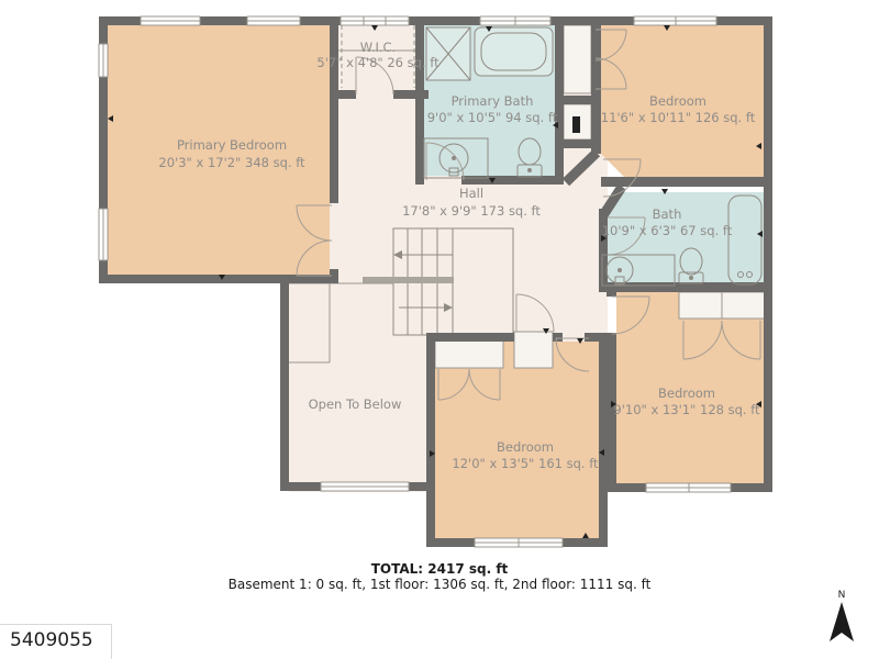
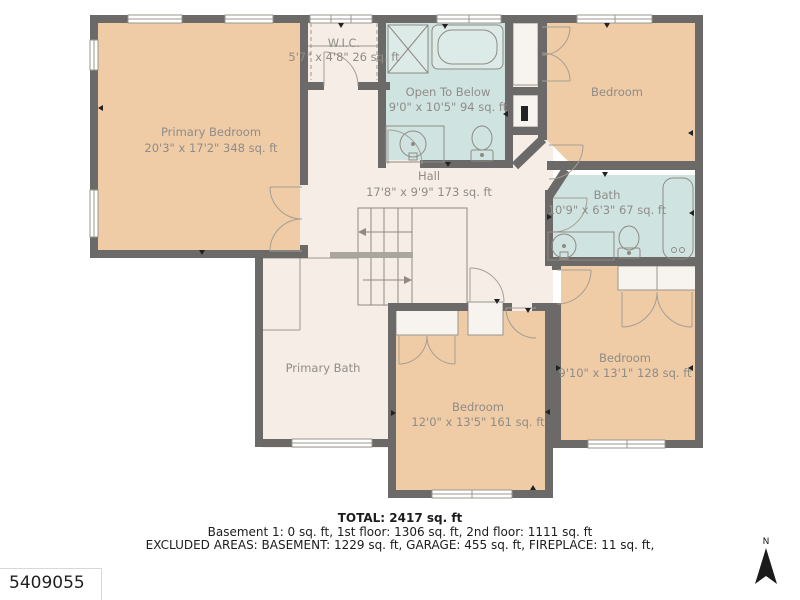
  Primary Bedroom
  20'3" x 17'2" 348 sq. ft
  W.I.C.
  5'7" x 4'8" 26 sq. ft
- Primary Bath
+ Open To Below
  9'0" x 10'5" 94 sq. ft
  Bedroom
- 11'6" x 10'11" 126 sq. ft
  Hall
  17'8" x 9'9" 173 sq. ft
  Bath
  10'9" x 6'3" 67 sq. ft
  Bedroom
  9'10" x 13'1" 128 sq. ft
  Bedroom
  12'0" x 13'5" 161 sq. ft
- Open To Below
+ Primary Bath
  TOTAL: 2417 sq. ft
  Basement 1: 0 sq. ft, 1st floor: 1306 sq. ft, 2nd floor: 1111 sq. ft
+ EXCLUDED AREAS: BASEMENT: 1229 sq. ft, GARAGE: 455 sq. ft, FIREPLACE: 11 sq. ft,
  5409055
  N
